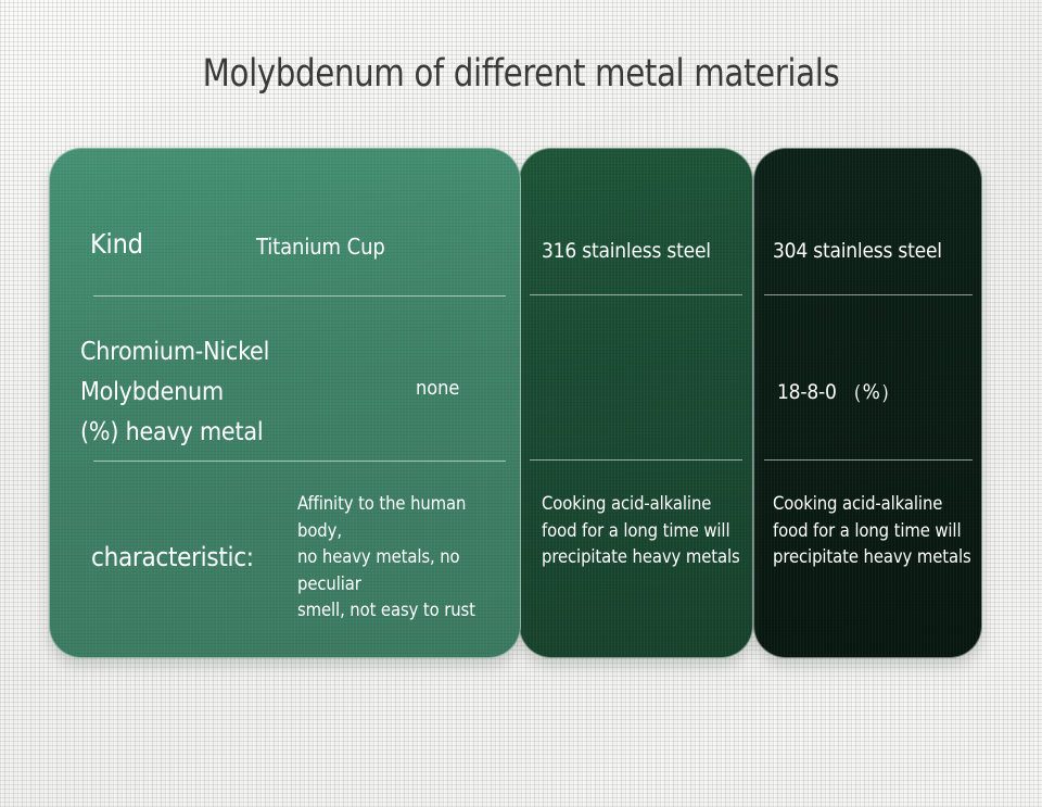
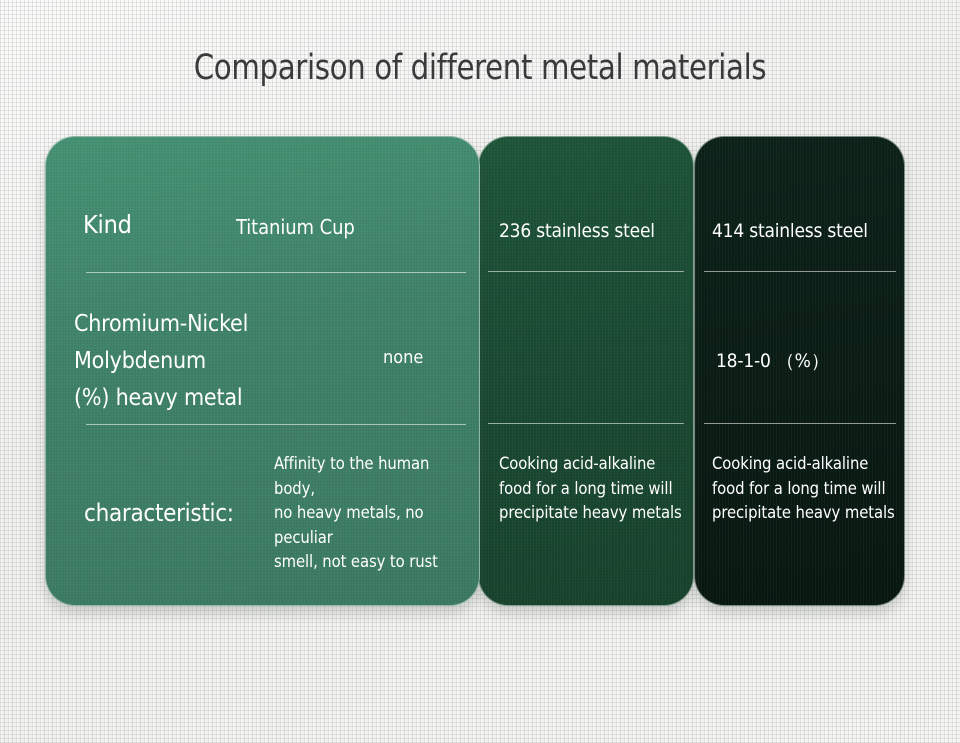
- Molybdenum of different metal materials
+ Comparison of different metal materials
  Kind
  Titanium Cup
- 316 stainless steel
+ 236 stainless steel
- 304 stainless steel
+ 414 stainless steel
  Chromium-Nickel
  Molybdenum
  (%) heavy metal
  none
- 18-8-0 （%）
+ 18-1-0 （%）
  characteristic:
  Affinity to the human
  body,
  no heavy metals, no peculiar
  smell, not easy to rust
  Cooking acid-alkaline food for a long time will precipitate heavy metals
  Cooking acid-alkaline food for a long time will precipitate heavy metals
